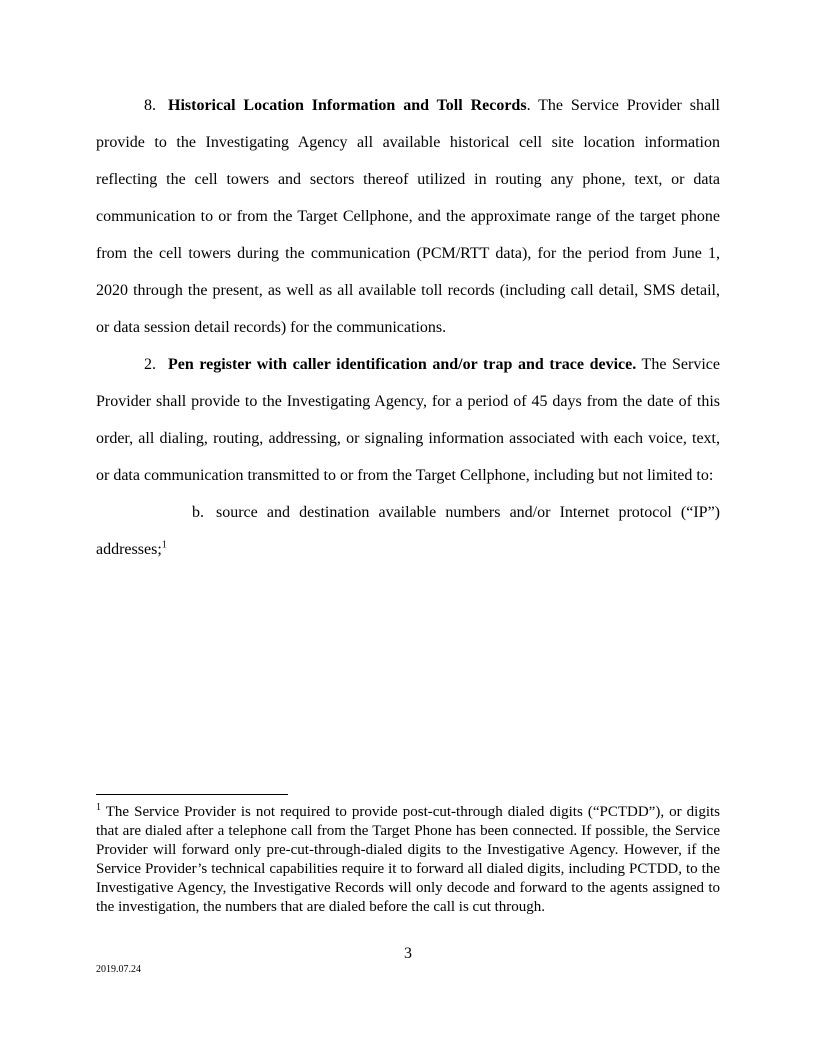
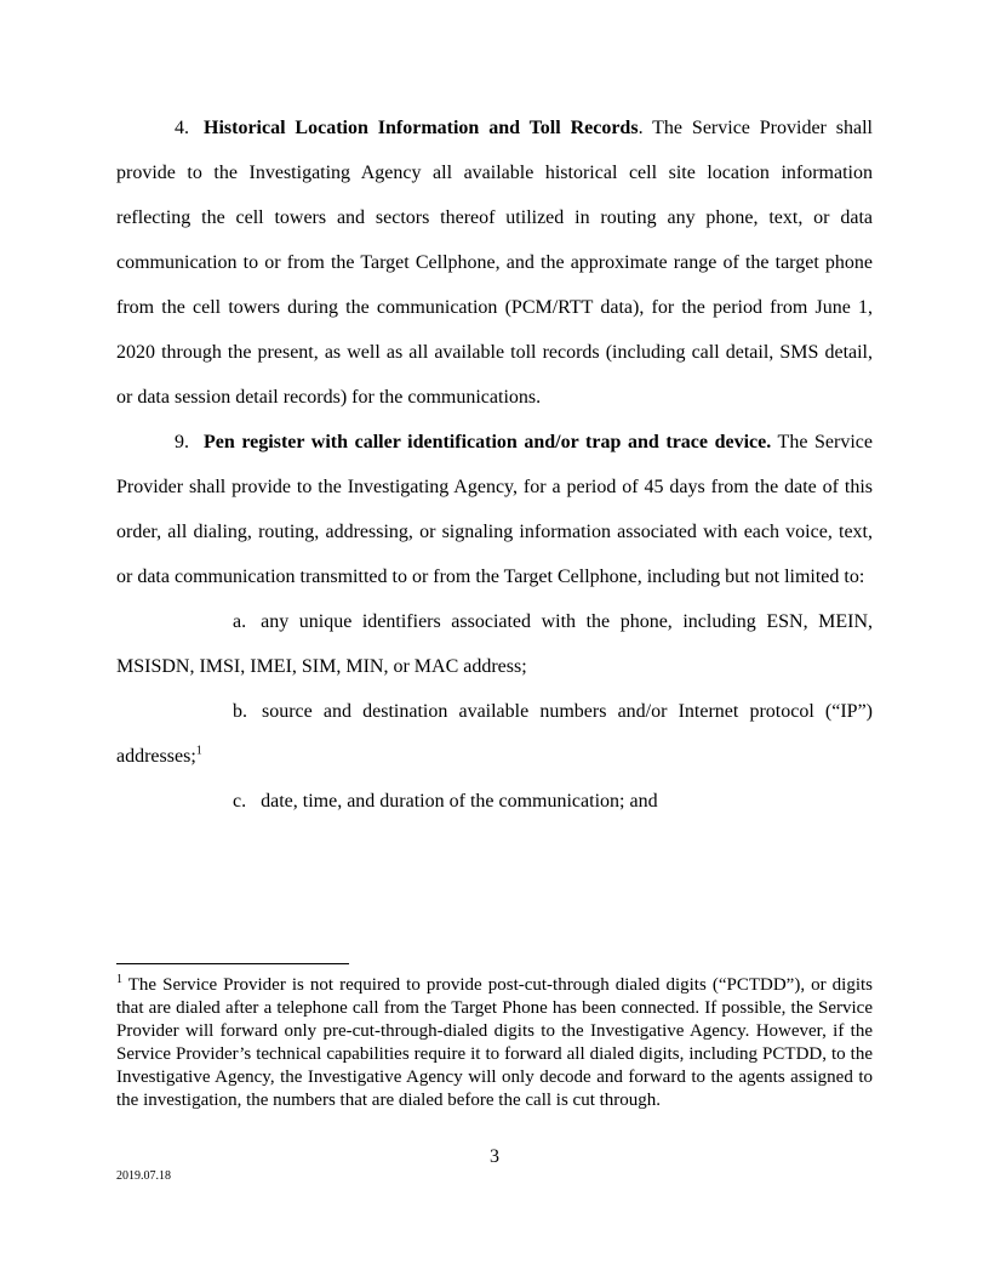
- 8. Historical Location Information and Toll Records. The Service Provider shall provide to the Investigating Agency all available historical cell site location information reflecting the cell towers and sectors thereof utilized in routing any phone, text, or data communication to or from the Target Cellphone, and the approximate range of the target phone from the cell towers during the communication (PCM/RTT data), for the period from June 1, 2020 through the present, as well as all available toll records (including call detail, SMS detail, or data session detail records) for the communications.
+ 4. Historical Location Information and Toll Records. The Service Provider shall provide to the Investigating Agency all available historical cell site location information reflecting the cell towers and sectors thereof utilized in routing any phone, text, or data communication to or from the Target Cellphone, and the approximate range of the target phone from the cell towers during the communication (PCM/RTT data), for the period from June 1, 2020 through the present, as well as all available toll records (including call detail, SMS detail, or data session detail records) for the communications.
- 2. Pen register with caller identification and/or trap and trace device. The Service Provider shall provide to the Investigating Agency, for a period of 45 days from the date of this order, all dialing, routing, addressing, or signaling information associated with each voice, text, or data communication transmitted to or from the Target Cellphone, including but not limited to:
+ 9. Pen register with caller identification and/or trap and trace device. The Service Provider shall provide to the Investigating Agency, for a period of 45 days from the date of this order, all dialing, routing, addressing, or signaling information associated with each voice, text, or data communication transmitted to or from the Target Cellphone, including but not limited to:
+ a. any unique identifiers associated with the phone, including ESN, MEIN, MSISDN, IMSI, IMEI, SIM, MIN, or MAC address;
  b. source and destination available numbers and/or Internet protocol (“IP”) addresses;1
+ c. date, time, and duration of the communication; and
- 1 The Service Provider is not required to provide post-cut-through dialed digits (“PCTDD”), or digits that are dialed after a telephone call from the Target Phone has been connected. If possible, the Service Provider will forward only pre-cut-through-dialed digits to the Investigative Agency. However, if the Service Provider’s technical capabilities require it to forward all dialed digits, including PCTDD, to the Investigative Agency, the Investigative Records will only decode and forward to the agents assigned to the investigation, the numbers that are dialed before the call is cut through.
+ 1 The Service Provider is not required to provide post-cut-through dialed digits (“PCTDD”), or digits that are dialed after a telephone call from the Target Phone has been connected. If possible, the Service Provider will forward only pre-cut-through-dialed digits to the Investigative Agency. However, if the Service Provider’s technical capabilities require it to forward all dialed digits, including PCTDD, to the Investigative Agency, the Investigative Agency will only decode and forward to the agents assigned to the investigation, the numbers that are dialed before the call is cut through.
  3
- 2019.07.24
+ 2019.07.18
